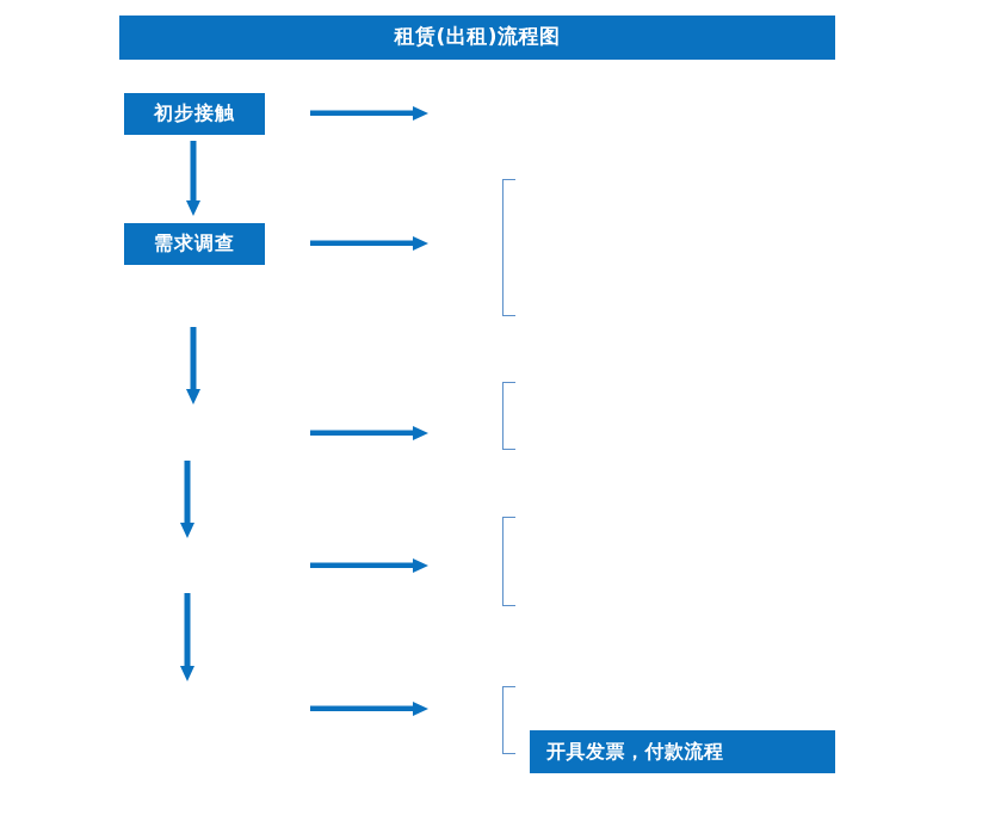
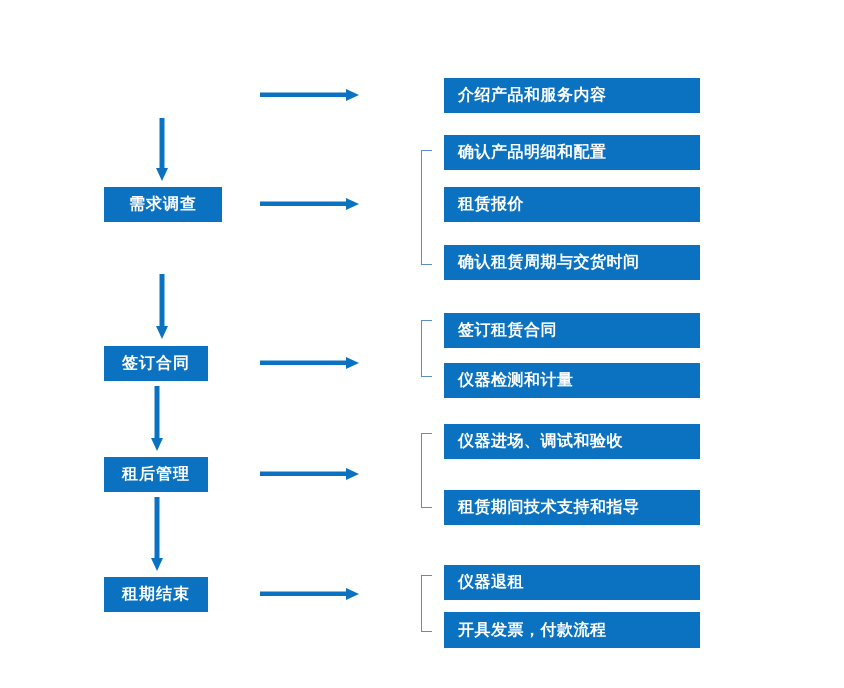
- 租赁(出租)流程图
- 初步接触
  需求调查
+ 签订合同
+ 租后管理
+ 租期结束
+ 介绍产品和服务内容
+ 确认产品明细和配置
+ 租赁报价
+ 确认租赁周期与交货时间
+ 签订租赁合同
+ 仪器检测和计量
+ 仪器进场、调试和验收
+ 租赁期间技术支持和指导
+ 仪器退租
  开具发票，付款流程
